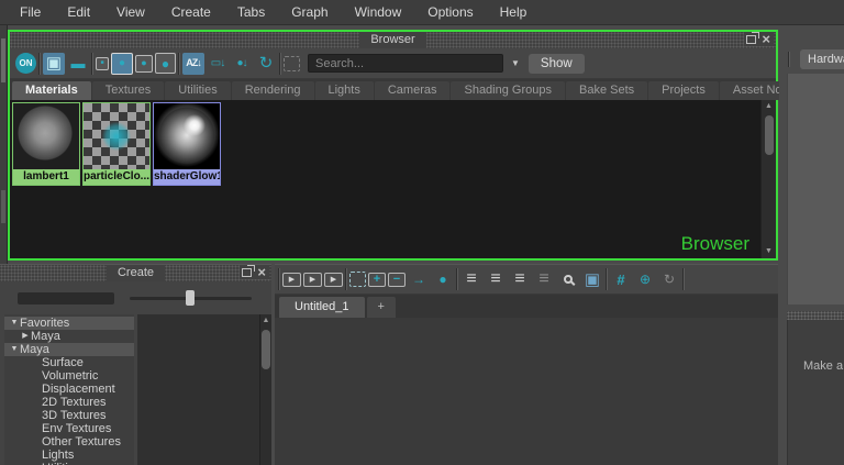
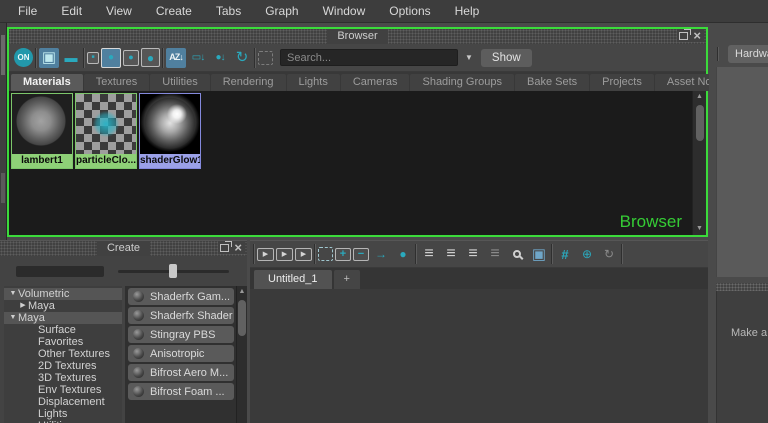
  File
  Edit
  View
  Create
  Tabs
  Graph
  Window
  Options
  Help
  Browser
  ×
  ON
  ▣
  ▬
  ●
  ●
  ●
  AZ↓
  ▭↓
  ●↓
  ↻
  Search...
  ▼
  Show
  Materials
  Textures
  Utilities
  Rendering
  Lights
  Cameras
  Shading Groups
  Bake Sets
  Projects
  lambert1
  particleClo...
  shaderGlow
  Browser
  Create
  ×
- Favorites
+ Volumetric
  Maya
  Maya
  Surface
- Volumetric
+ Favorites
- Displacement
+ Other Textures
  2D Textures
  3D Textures
  Env Textures
- Other Textures
+ Displacement
  Lights
+ Shaderfx Gam...
+ Shaderfx Shader
+ Stingray PBS
+ Anisotropic
+ Bifrost Aero M...
+ Bifrost Foam ...
  +
  −
  →
  ●
  ≡
  ≡
  ≡
  ≡
  ▣
  #
  ⊕
  ↻
  Untitled_1
  +
  Make a
